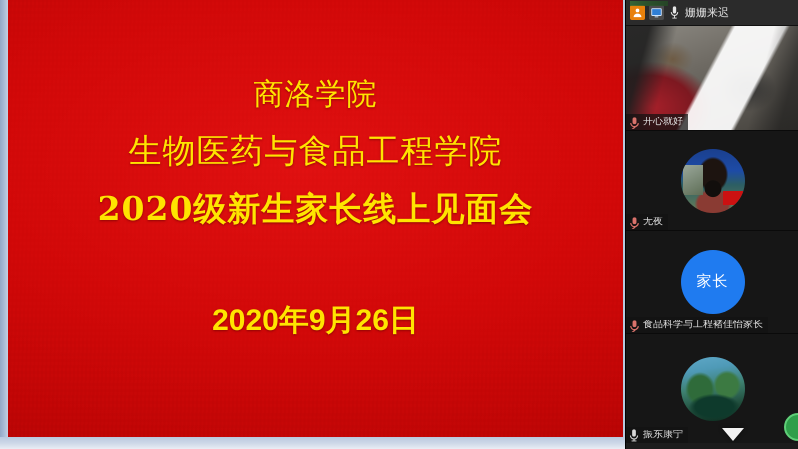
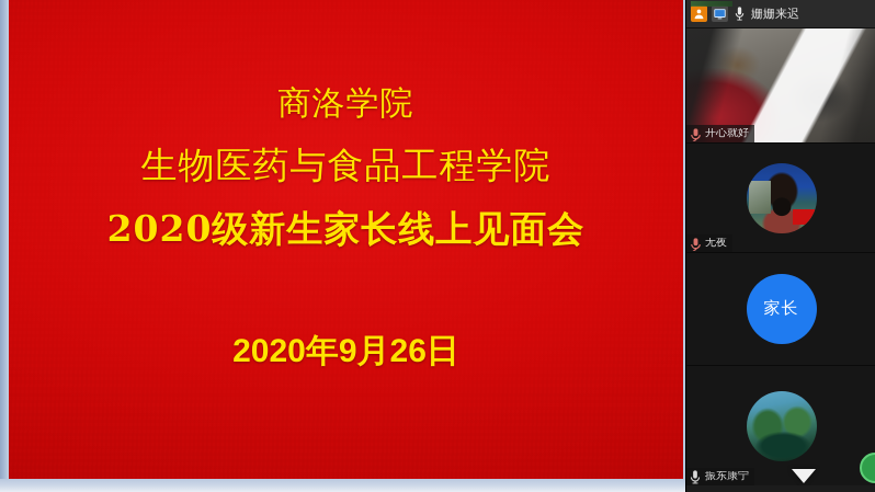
  商洛学院
  生物医药与食品工程学院
  2020级新生家长线上见面会
  2020年9月26日
  姗姗来迟
  开心就好
  无夜
  家长
- 食品科学与工程褚佳怡家长
  振东康宁
